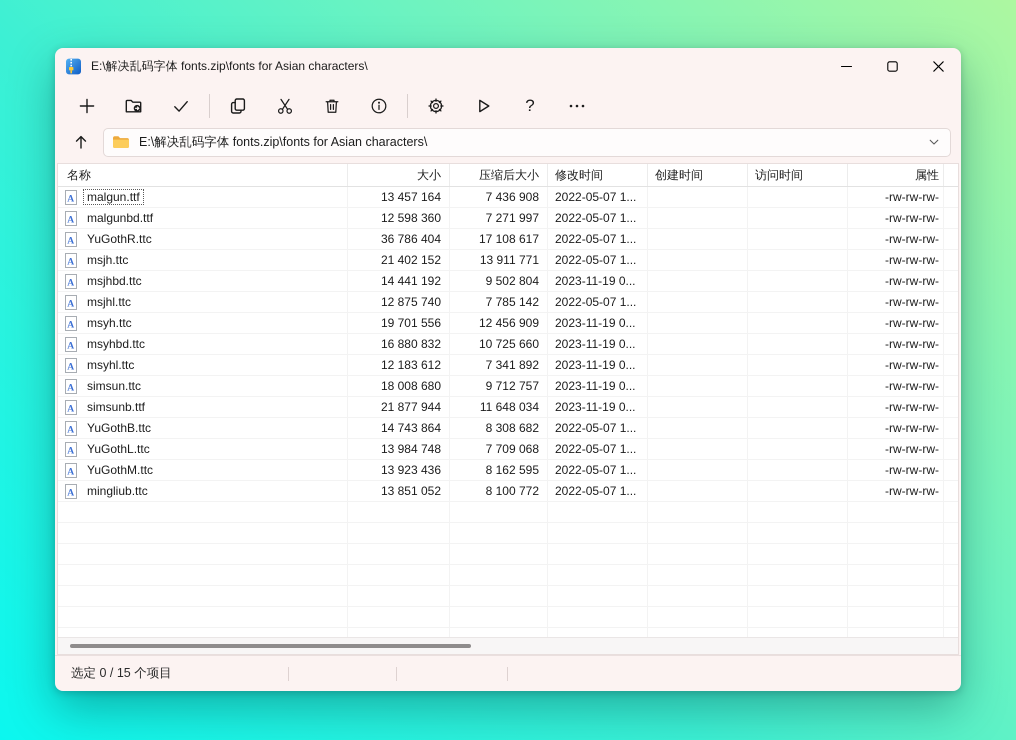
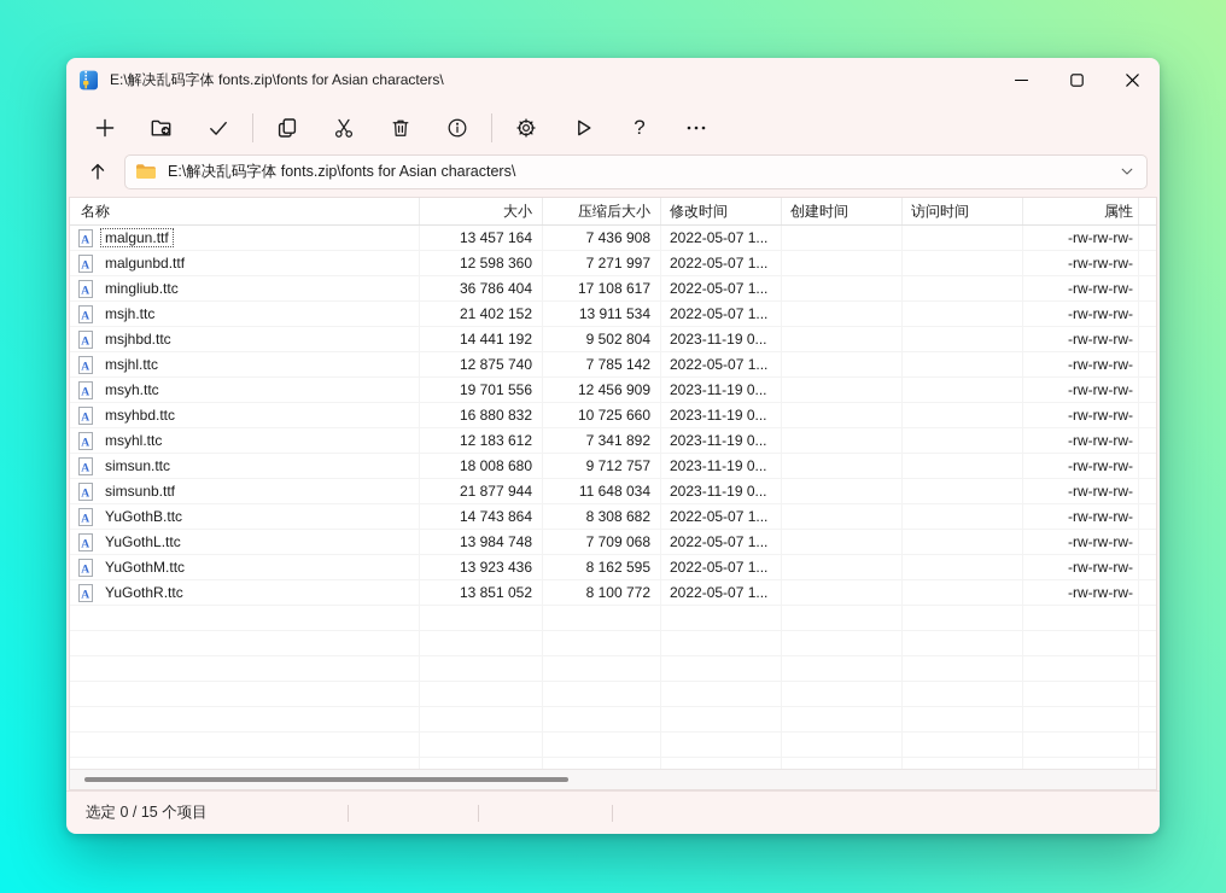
  E:\解决乱码字体 fonts.zip\fonts for Asian characters\
  ?
  E:\解决乱码字体 fonts.zip\fonts for Asian characters\
  名称
  大小
  压缩后大小
  修改时间
  创建时间
  访问时间
  属性
  A
  malgun.ttf
  13 457 164
  7 436 908
  2022-05-07 1...
  -rw-rw-rw-
  A
  malgunbd.ttf
  12 598 360
  7 271 997
  2022-05-07 1...
  -rw-rw-rw-
  A
- YuGothR.ttc
+ mingliub.ttc
  36 786 404
  17 108 617
  2022-05-07 1...
  -rw-rw-rw-
  A
  msjh.ttc
  21 402 152
- 13 911 771
+ 13 911 534
  2022-05-07 1...
  -rw-rw-rw-
  A
  msjhbd.ttc
  14 441 192
  9 502 804
  2023-11-19 0...
  -rw-rw-rw-
  A
  msjhl.ttc
  12 875 740
  7 785 142
  2022-05-07 1...
  -rw-rw-rw-
  A
  msyh.ttc
  19 701 556
  12 456 909
  2023-11-19 0...
  -rw-rw-rw-
  A
  msyhbd.ttc
  16 880 832
  10 725 660
  2023-11-19 0...
  -rw-rw-rw-
  A
  msyhl.ttc
  12 183 612
  7 341 892
  2023-11-19 0...
  -rw-rw-rw-
  A
  simsun.ttc
  18 008 680
  9 712 757
  2023-11-19 0...
  -rw-rw-rw-
  A
  simsunb.ttf
  21 877 944
  11 648 034
  2023-11-19 0...
  -rw-rw-rw-
  A
  YuGothB.ttc
  14 743 864
  8 308 682
  2022-05-07 1...
  -rw-rw-rw-
  A
  YuGothL.ttc
  13 984 748
  7 709 068
  2022-05-07 1...
  -rw-rw-rw-
  A
  YuGothM.ttc
  13 923 436
  8 162 595
  2022-05-07 1...
  -rw-rw-rw-
  A
- mingliub.ttc
+ YuGothR.ttc
  13 851 052
  8 100 772
  2022-05-07 1...
  -rw-rw-rw-
  选定 0 / 15 个项目
